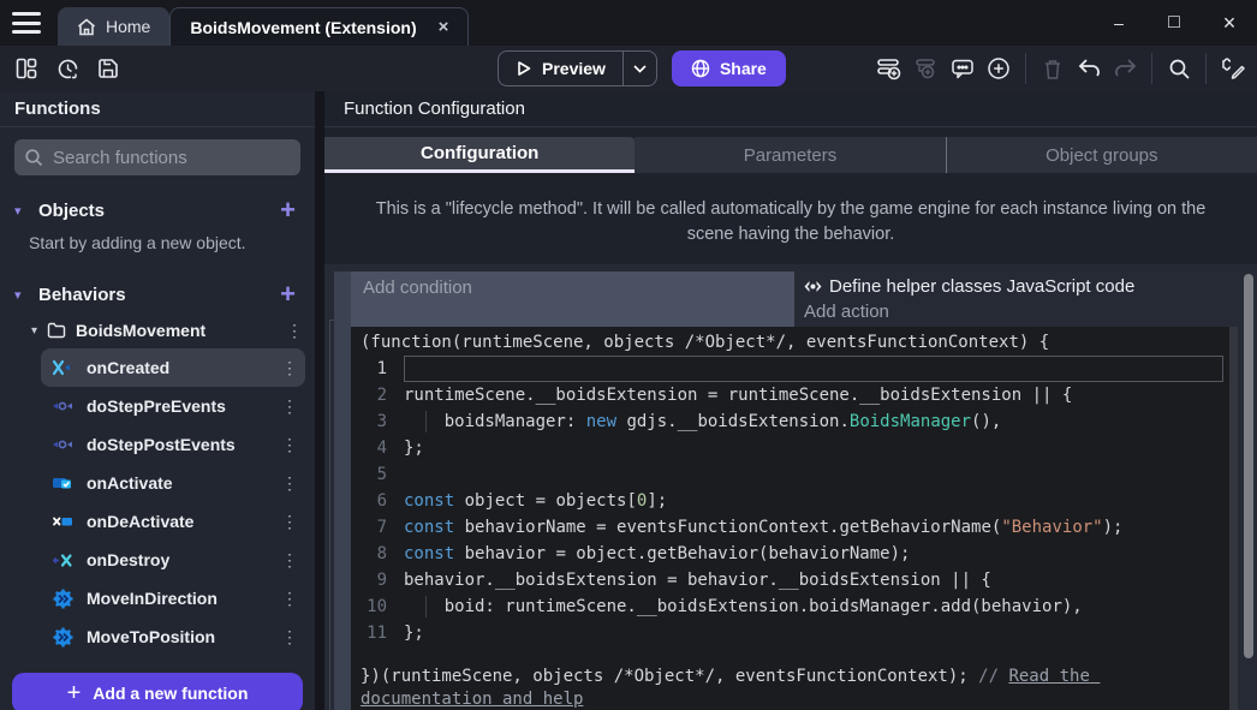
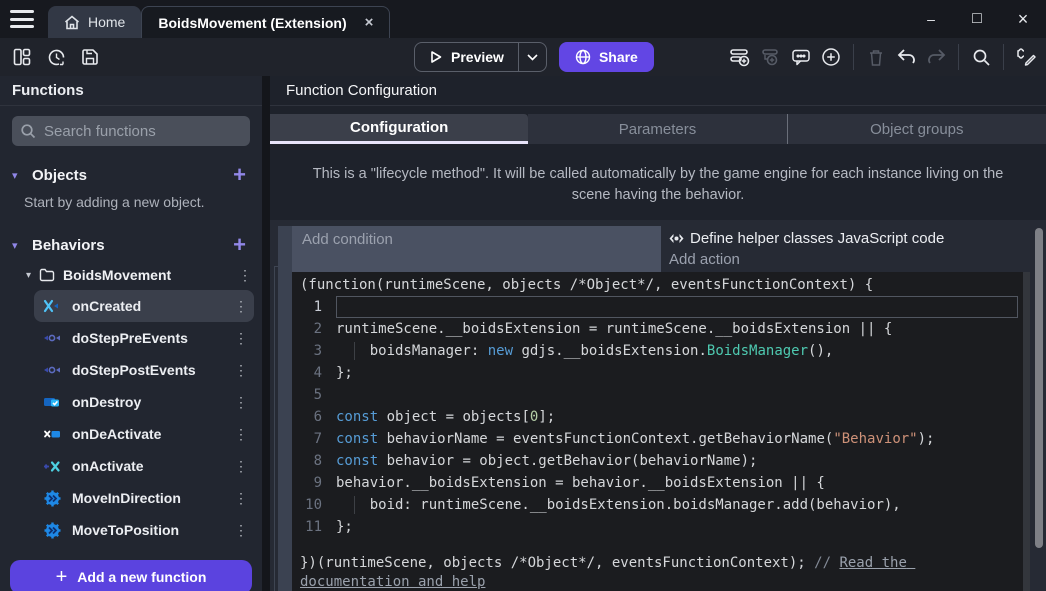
  Home
  BoidsMovement (Extension)
  ×
  –
  □
  ×
  Preview
  Share
  Functions
  Search functions
  ▾
  Objects
  +
  Start by adding a new object.
  ▾
  Behaviors
  +
  ▾
  BoidsMovement
  ⋮
  onCreated
  ⋮
  doStepPreEvents
  ⋮
  doStepPostEvents
  ⋮
- onActivate
+ onDestroy
  ⋮
  onDeActivate
  ⋮
- onDestroy
+ onActivate
  ⋮
  MoveInDirection
  ⋮
  MoveToPosition
  ⋮
  +
  Add a new function
  Function Configuration
  Configuration
  Parameters
  Object groups
  This is a "lifecycle method". It will be called automatically by the game engine for each instance living on the scene having the behavior.
  Add condition
  Define helper classes JavaScript code
  Add action
  (function(runtimeScene, objects /*Object*/, eventsFunctionContext) {
  1
  2
  runtimeScene.__boidsExtension = runtimeScene.__boidsExtension || {
  3
  boidsManager: new gdjs.__boidsExtension.BoidsManager(),
  4
  };
  5
  6
  const object = objects[0];
  7
  const behaviorName = eventsFunctionContext.getBehaviorName("Behavior");
  8
  const behavior = object.getBehavior(behaviorName);
  9
  behavior.__boidsExtension = behavior.__boidsExtension || {
  10
  boid: runtimeScene.__boidsExtension.boidsManager.add(behavior),
  11
  };
  })(runtimeScene, objects /*Object*/, eventsFunctionContext); // Read the documentation and help
